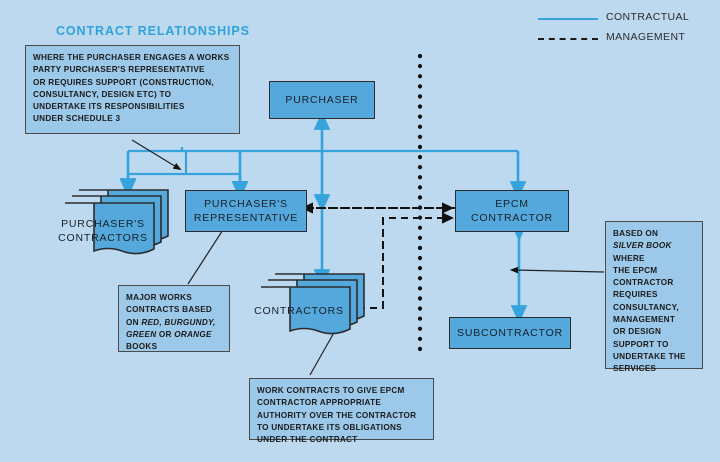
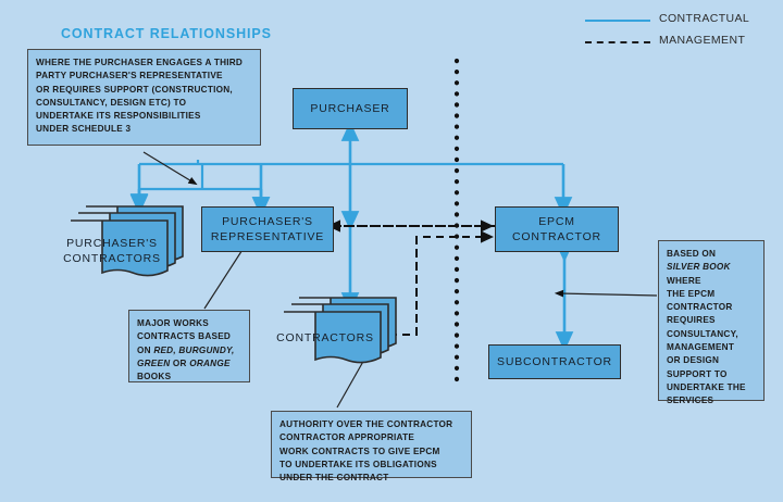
  CONTRACT RELATIONSHIPS
  CONTRACTUAL
  MANAGEMENT
- WHERE THE PURCHASER ENGAGES A WORKS
+ WHERE THE PURCHASER ENGAGES A THIRD
  PARTY PURCHASER'S REPRESENTATIVE
  OR REQUIRES SUPPORT (CONSTRUCTION,
  CONSULTANCY, DESIGN ETC) TO
  UNDERTAKE ITS RESPONSIBILITIES
  UNDER SCHEDULE 3
  PURCHASER
  PURCHASER'S
  REPRESENTATIVE
  EPCM
  CONTRACTOR
  SUBCONTRACTOR
  PURCHASER'S
  CONTRACTORS
  CONTRACTORS
  MAJOR WORKS
  CONTRACTS BASED
  ON RED, BURGUNDY,
  GREEN OR ORANGE
  BOOKS
- WORK CONTRACTS TO GIVE EPCM
+ AUTHORITY OVER THE CONTRACTOR
  CONTRACTOR APPROPRIATE
- AUTHORITY OVER THE CONTRACTOR
+ WORK CONTRACTS TO GIVE EPCM
  TO UNDERTAKE ITS OBLIGATIONS
  UNDER THE CONTRACT
  BASED ON
  SILVER BOOK
  WHERE
  THE EPCM
  CONTRACTOR
  REQUIRES
  CONSULTANCY,
  MANAGEMENT
  OR DESIGN
  SUPPORT TO
  UNDERTAKE THE
  SERVICES
